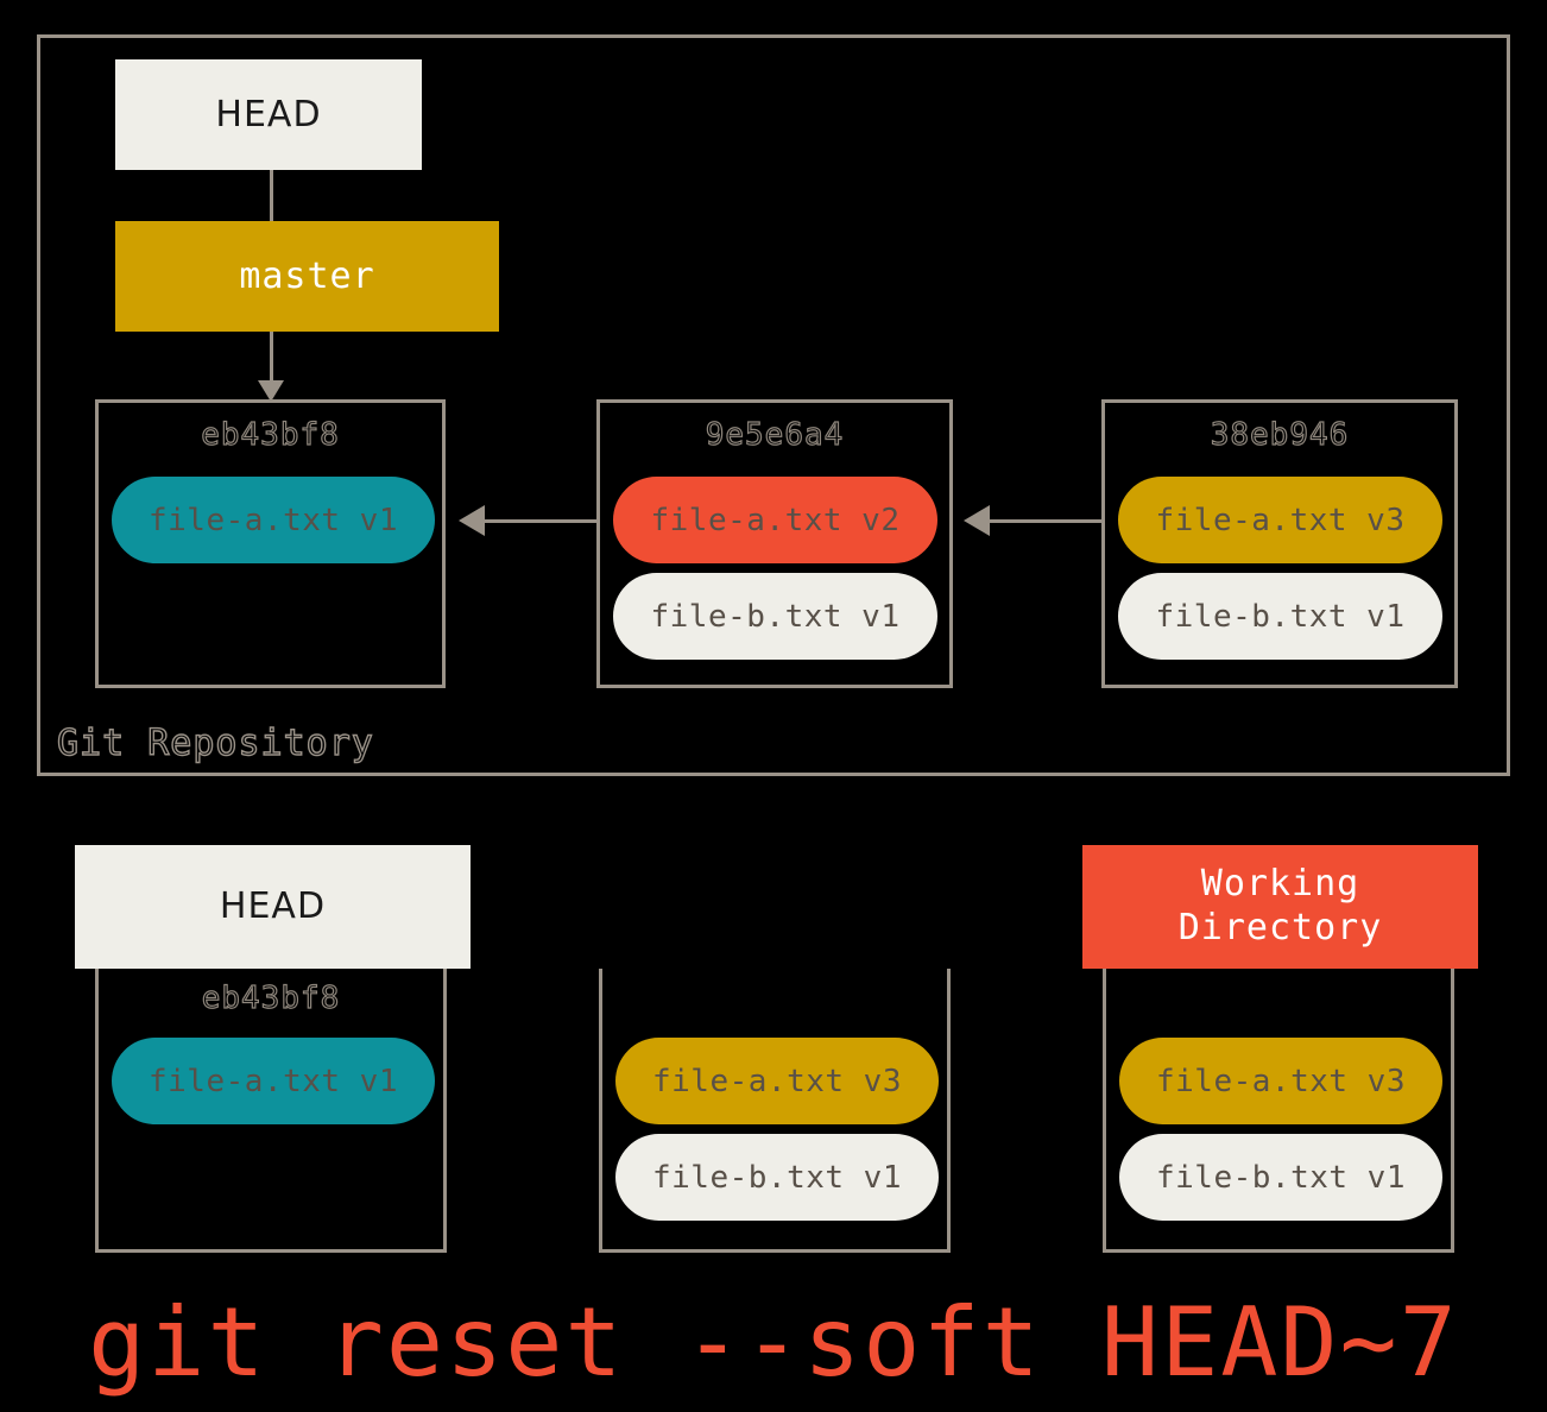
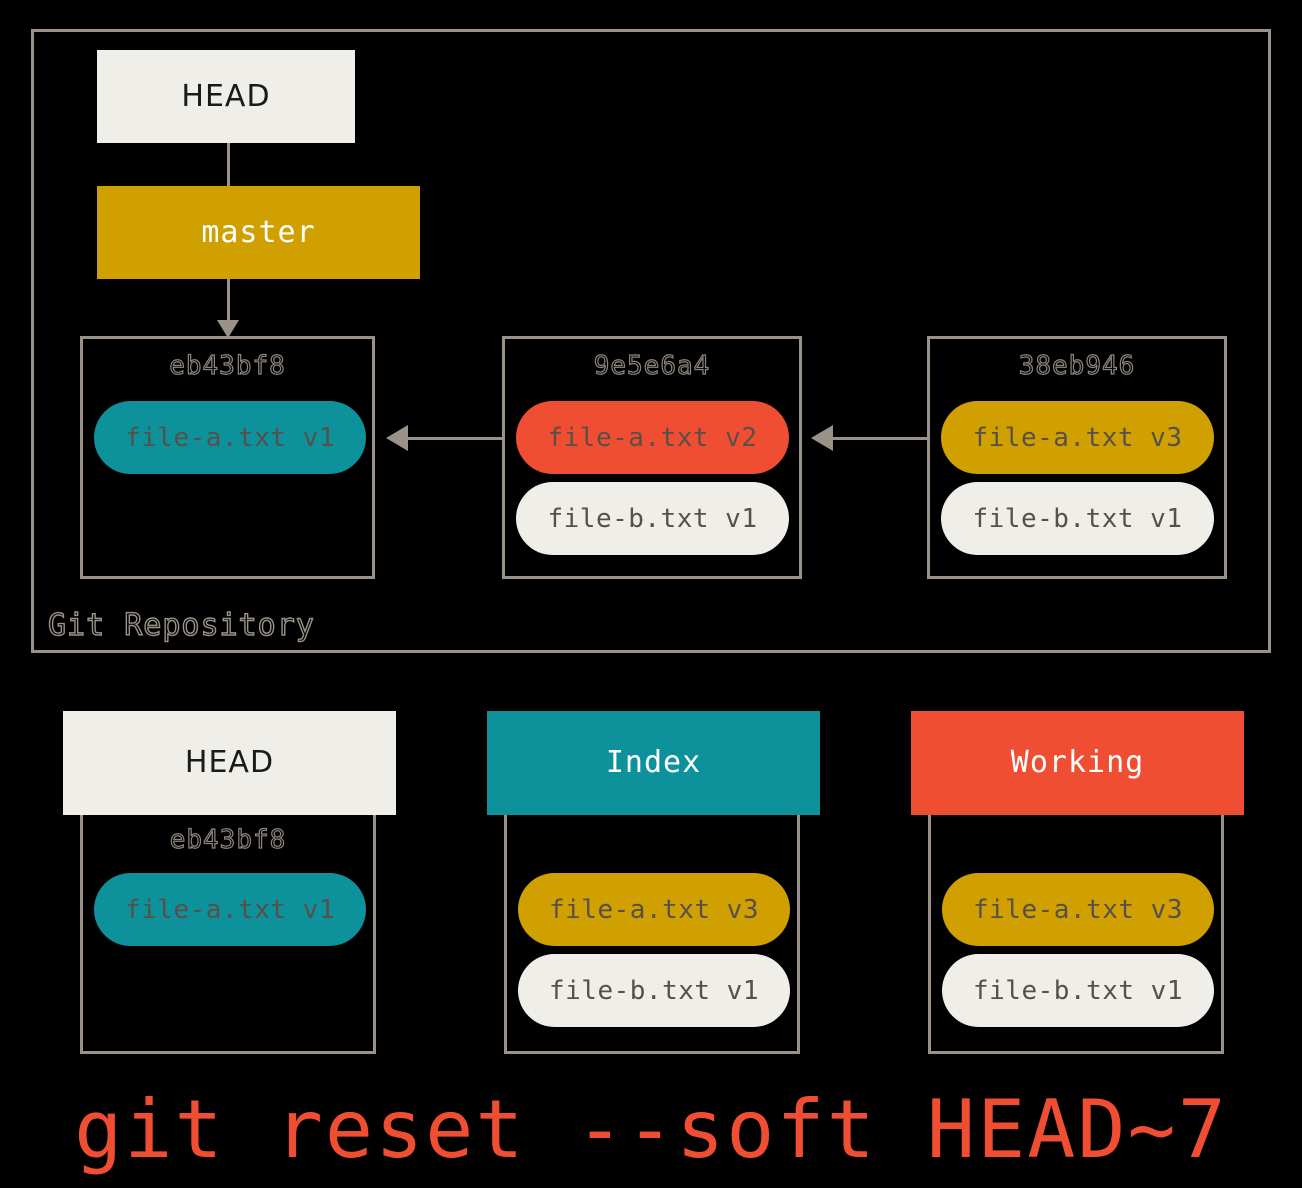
  Git Repository
  HEAD
  master
  eb43bf8
  file-a.txt v1
  9e5e6a4
  file-a.txt v2
  file-b.txt v1
  38eb946
  file-a.txt v3
  file-b.txt v1
  HEAD
  eb43bf8
  file-a.txt v1
+ Index
  file-a.txt v3
  file-b.txt v1
  Working
- Directory
  file-a.txt v3
  file-b.txt v1
  git reset --soft HEAD~7
